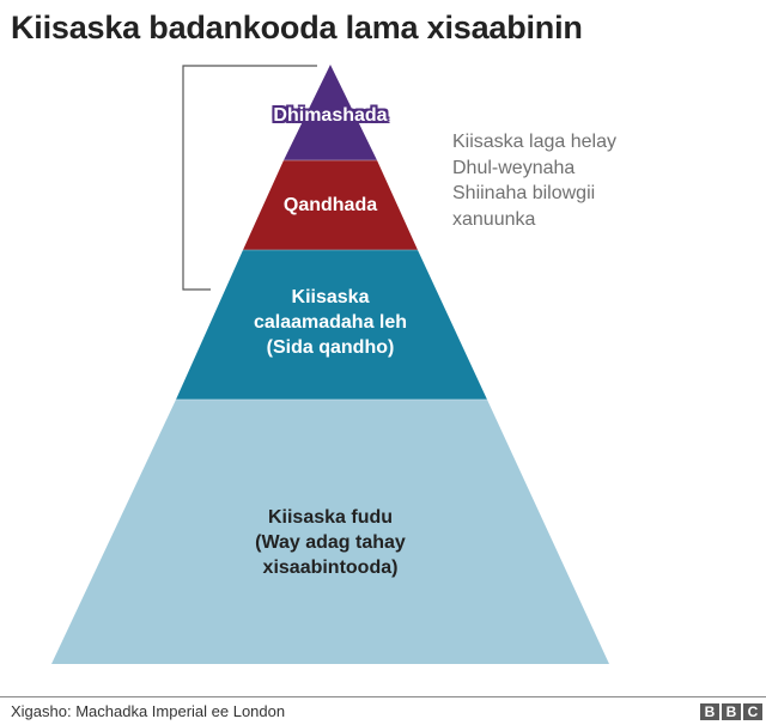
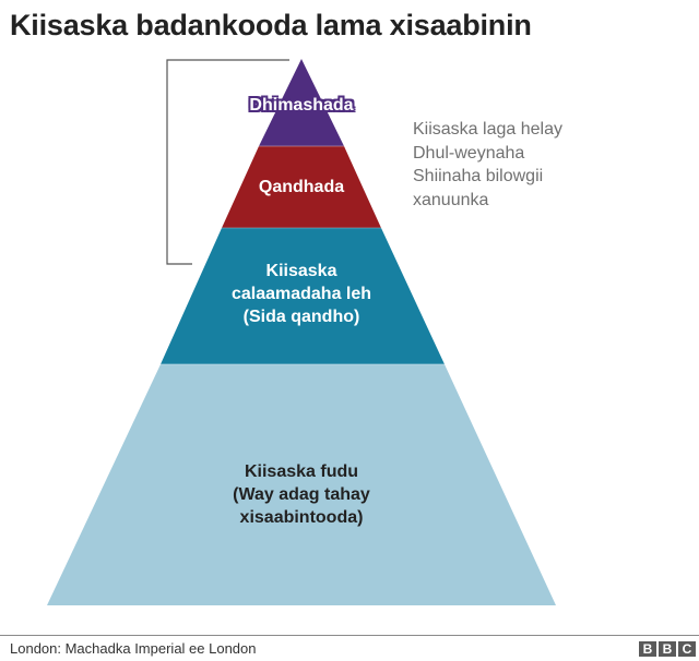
  Kiisaska badankooda lama xisaabinin
  Dhimashada
  Qandhada
  Kiisaska
  calaamadaha leh
  (Sida qandho)
  Kiisaska fudu
  (Way adag tahay
  xisaabintooda)
  Kiisaska laga helay
  Dhul-weynaha
  Shiinaha bilowgii
  xanuunka
- Xigasho: Machadka Imperial ee London
+ London: Machadka Imperial ee London
  B
  B
  C
